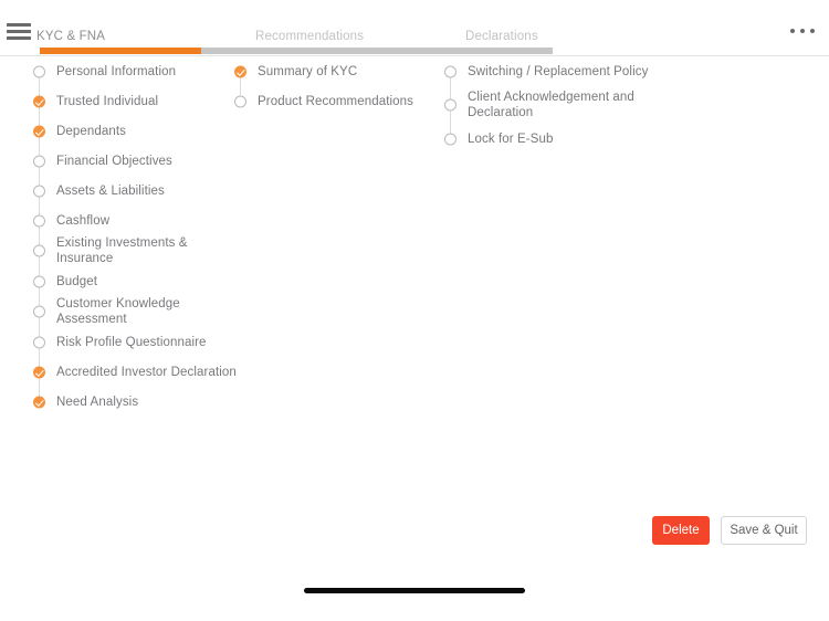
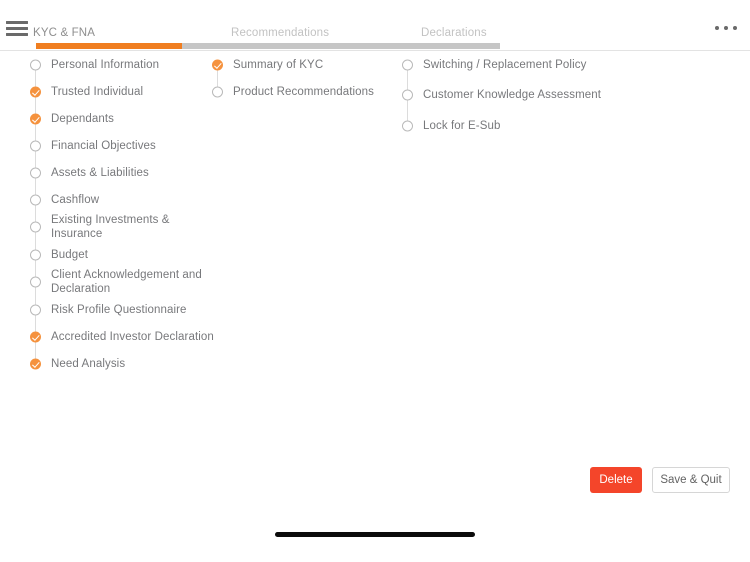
  KYC & FNA
  Recommendations
  Declarations
  Personal Information
  Trusted Individual
  Dependants
  Financial Objectives
  Assets & Liabilities
  Cashflow
  Existing Investments & Insurance
  Budget
- Customer Knowledge Assessment
+ Client Acknowledgement and Declaration
  Risk Profile Questionnaire
  Accredited Investor Declaration
  Need Analysis
  Summary of KYC
  Product Recommendations
  Switching / Replacement Policy
- Client Acknowledgement and Declaration
+ Customer Knowledge Assessment
  Lock for E-Sub
  Delete
  Save & Quit
